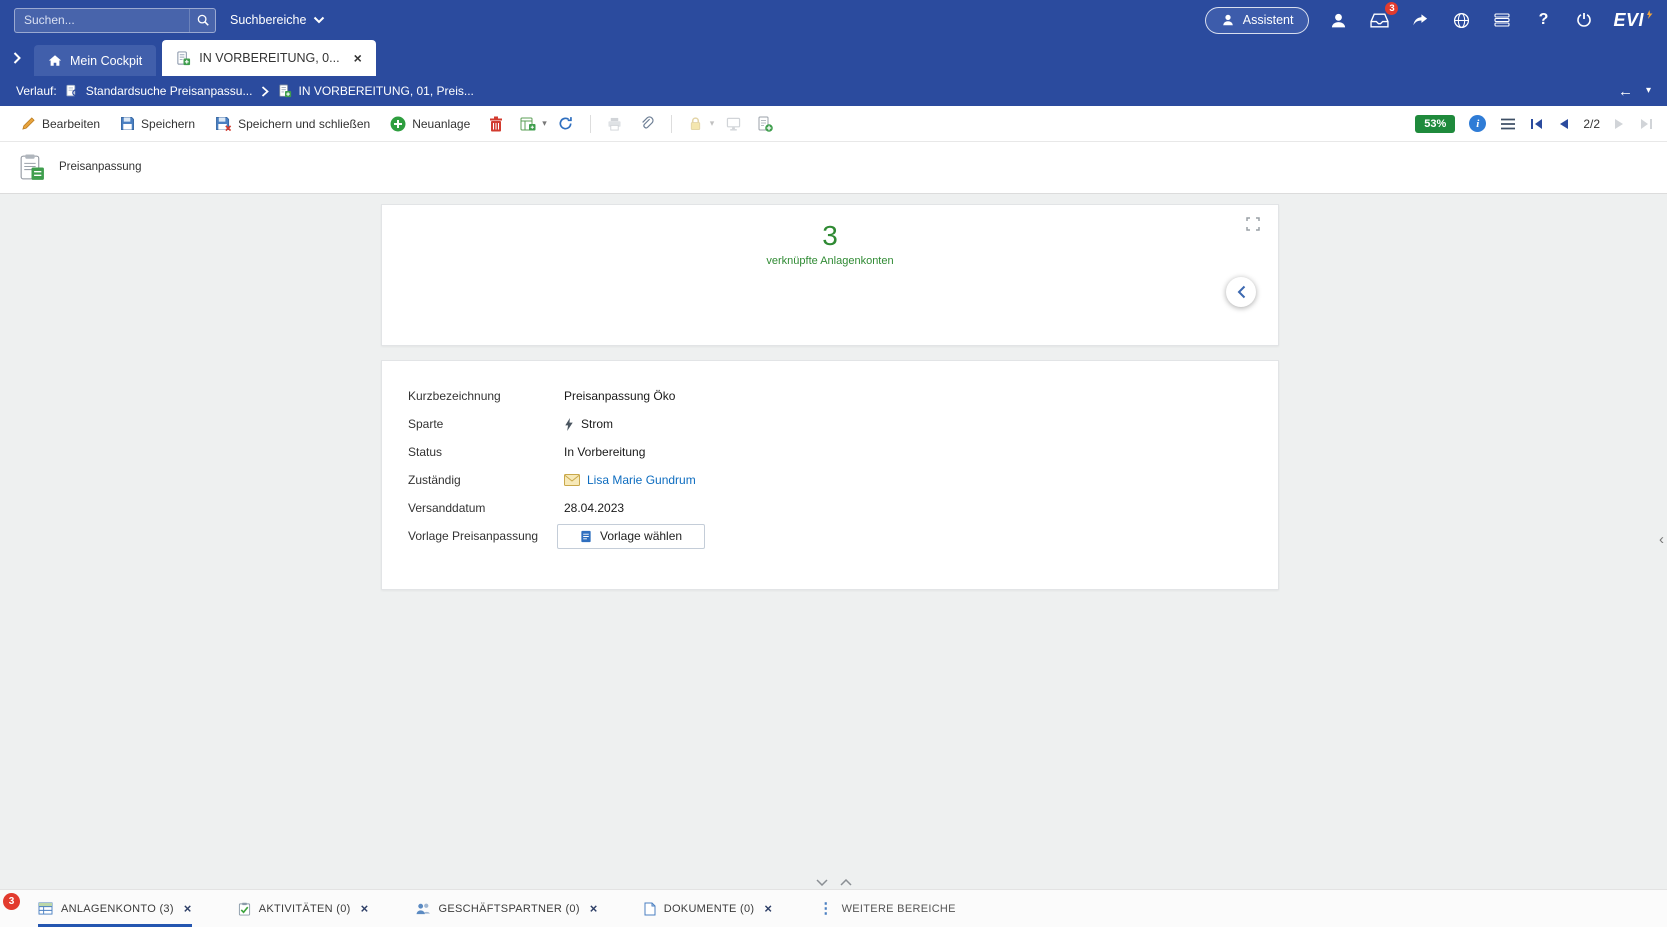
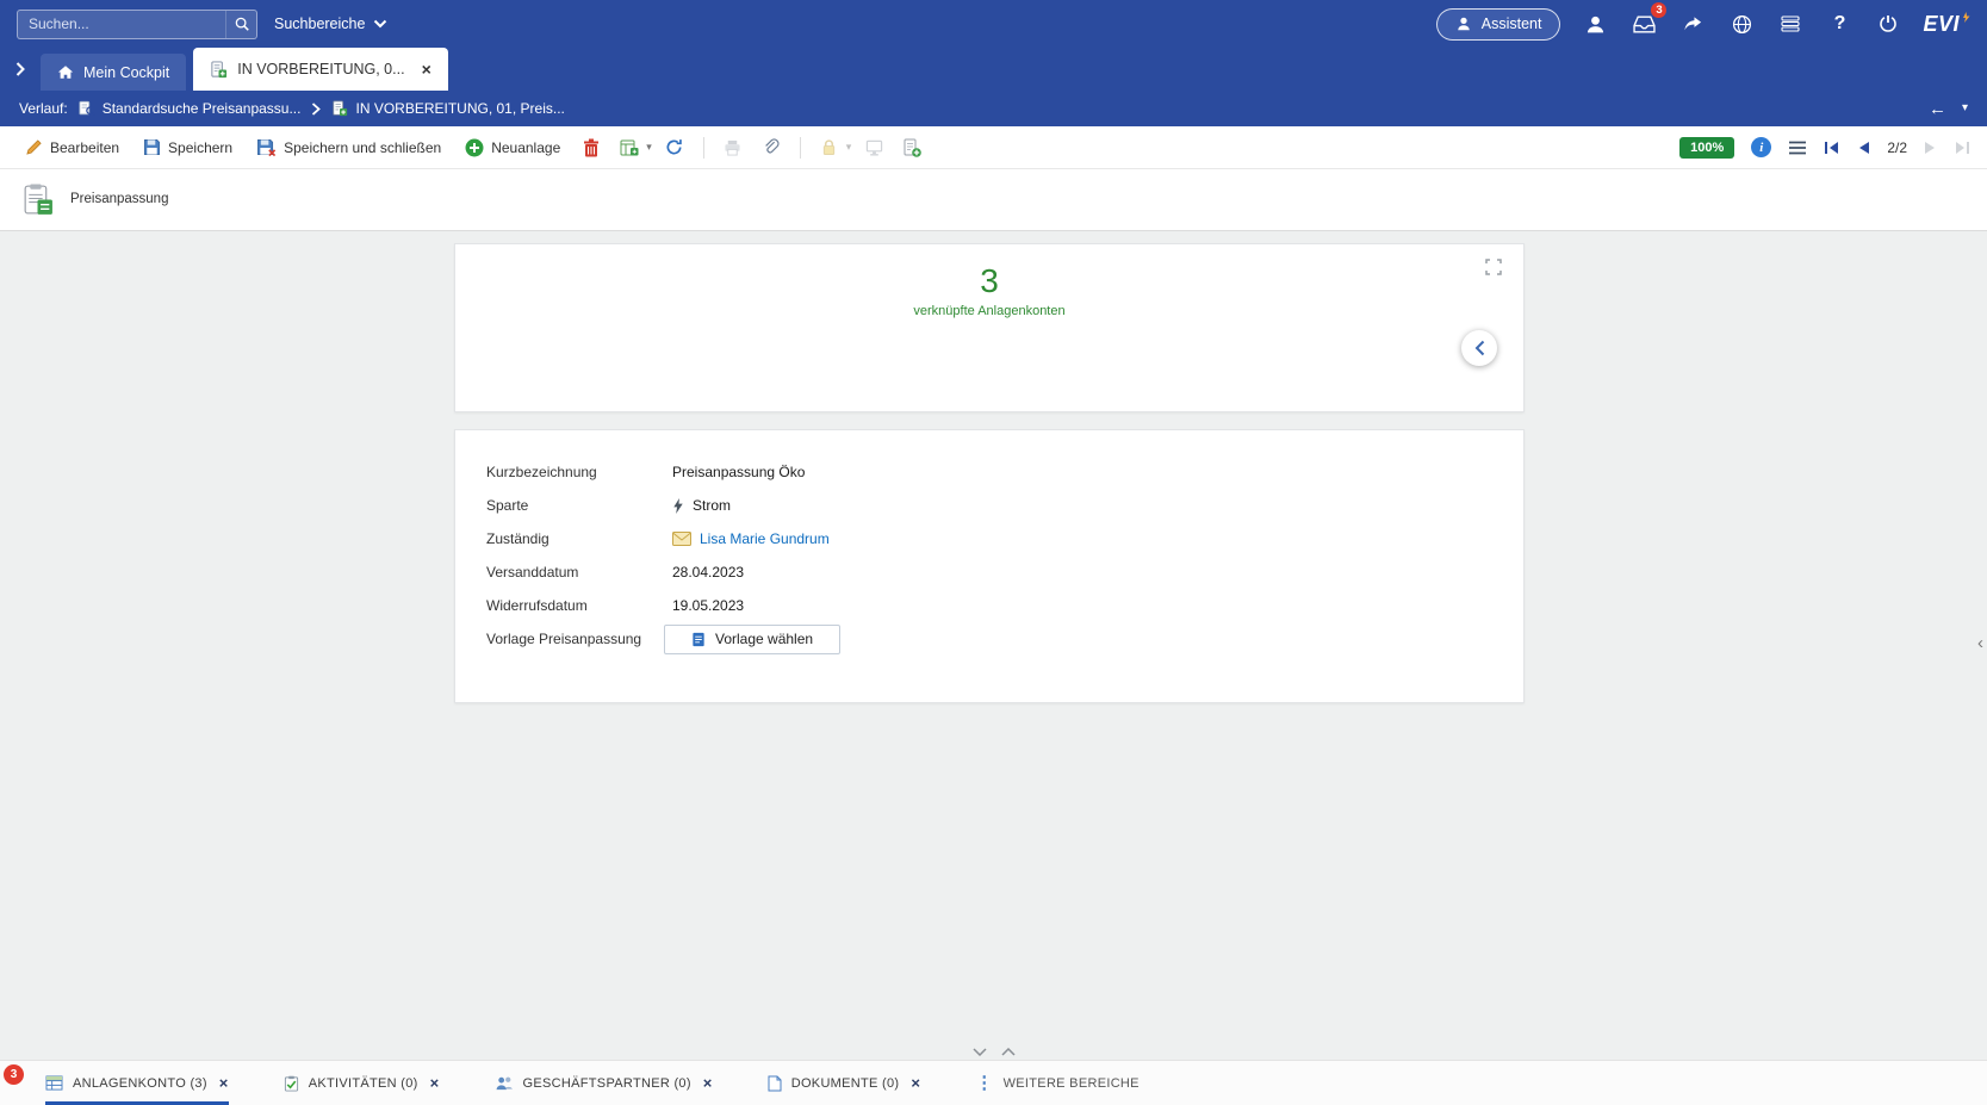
  Suchen...
  Suchbereiche
  Assistent
  3
  ?
  EVI
  Mein Cockpit
  IN VORBEREITUNG, 0...
  ×
  Verlauf:
  Standardsuche Preisanpassu...
  IN VORBEREITUNG, 01, Preis...
  ←
  ▾
  Bearbeiten
  Speichern
  Speichern und schließen
  Neuanlage
  ▾
  ▾
- 53%
+ 100%
  i
  2/2
  Preisanpassung
  3
  verknüpfte Anlagenkonten
  Kurzbezeichnung
  Preisanpassung Öko
  Sparte
  Strom
- Status
- In Vorbereitung
  Zuständig
  Lisa Marie Gundrum
  Versanddatum
  28.04.2023
+ Widerrufsdatum
+ 19.05.2023
  Vorlage Preisanpassung
  Vorlage wählen
  ‹
  3
  ANLAGENKONTO (3)
  ×
  AKTIVITÄTEN (0)
  ×
  GESCHÄFTSPARTNER (0)
  ×
  DOKUMENTE (0)
  ×
  ⋮
  WEITERE BEREICHE
